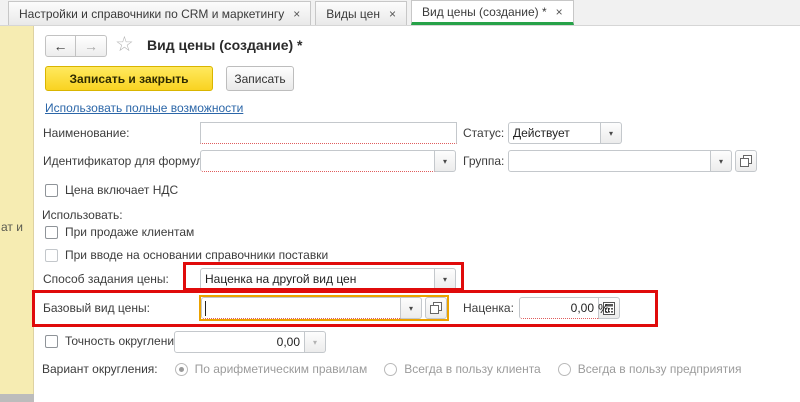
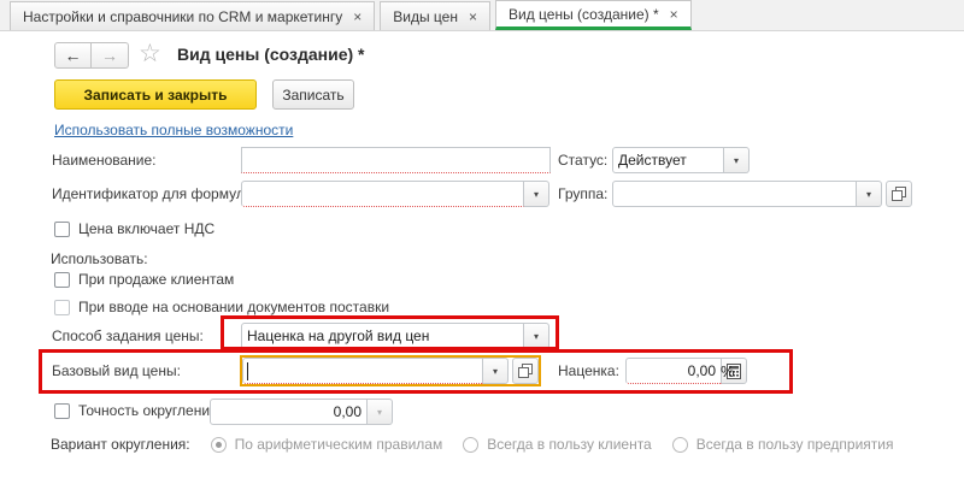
  Настройки и справочники по CRM и маркетингу
  ×
  Виды цен
  ×
  Вид цены (создание) *
  ×
- ат и
  ←
  →
  ☆
  Вид цены (создание) *
  Записать и закрыть
  Записать
  Использовать полные возможности
  Наименование:
  Статус:
  Действует
  ▾
  Идентификатор для форму
  ▾
  Группа:
  ▾
  Цена включает НДС
  Использовать:
  При продаже клиентам
- При вводе на основании справочники поставки
+ При вводе на основании документов поставки
  Способ задания цены:
  Наценка на другой вид цен
  ▾
  Базовый вид цены:
  ▾
  Наценка:
  0,00
  %
  Точность округлени
  0,00
  ▾
  Вариант округления:
  По арифметическим правилам
  Всегда в пользу клиента
  Всегда в пользу предприятия
